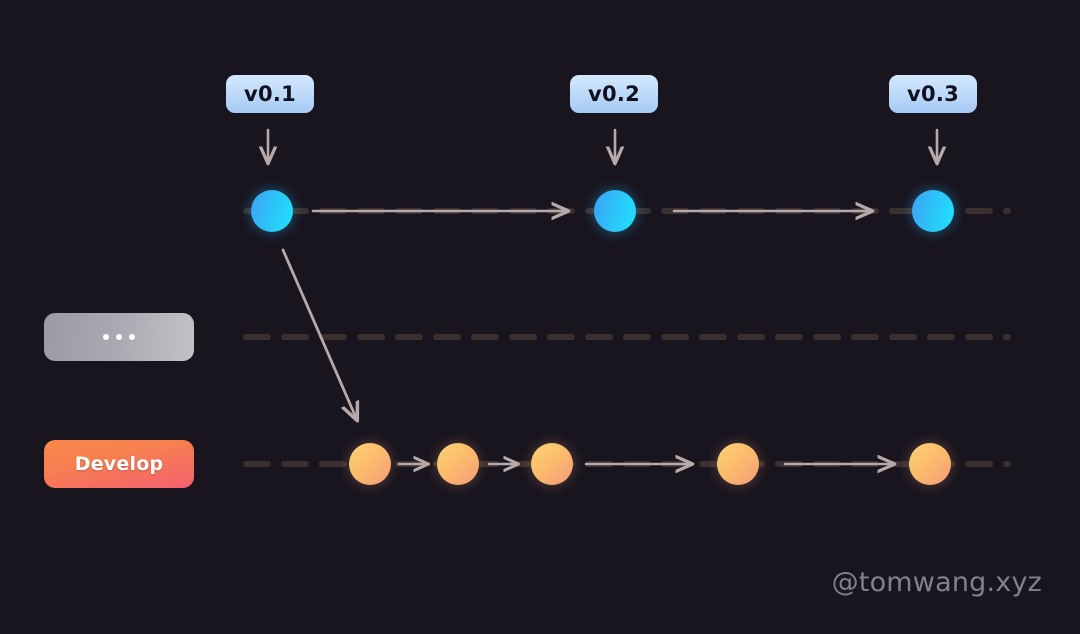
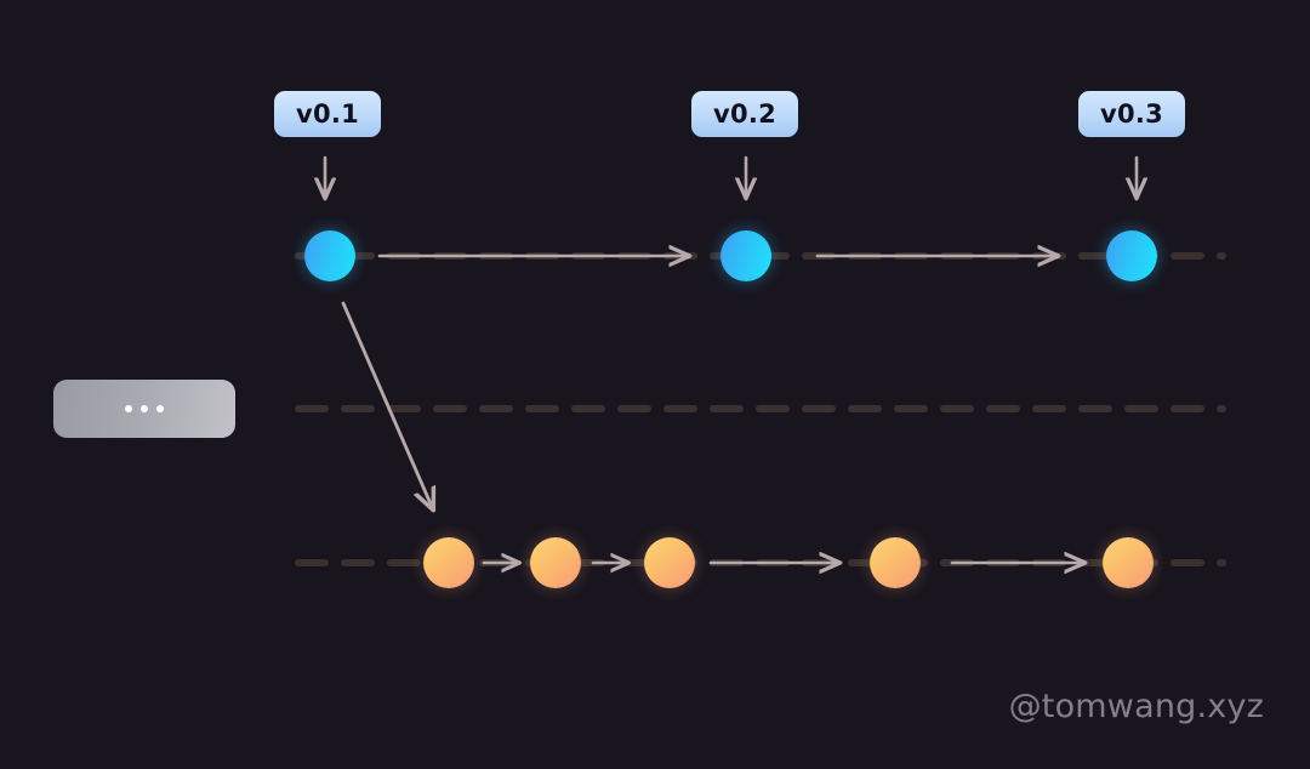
- Develop
  v0.1
  v0.2
  v0.3
  @tomwang.xyz
